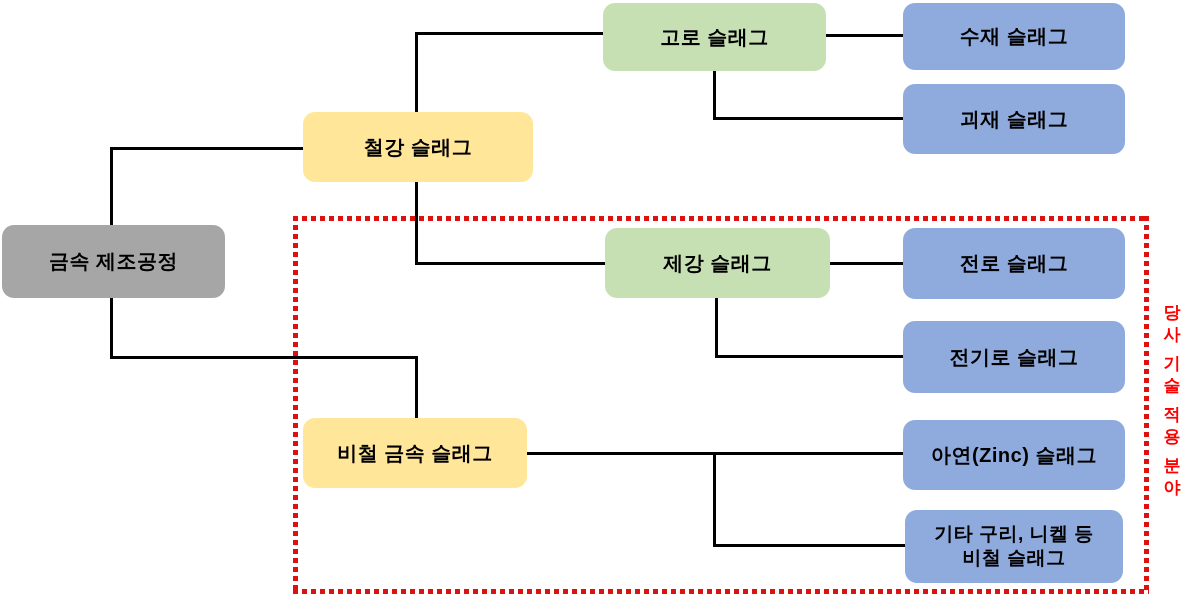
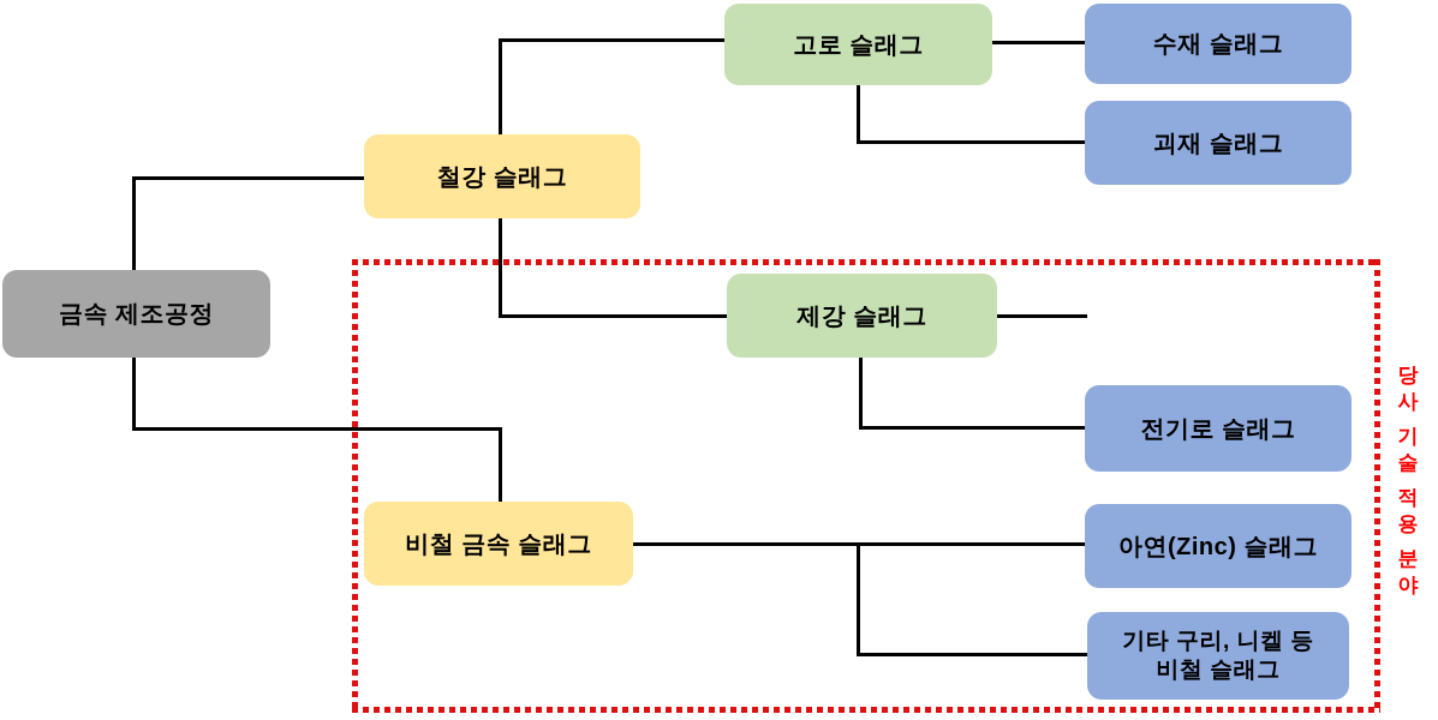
  금속 제조공정
  철강 슬래그
  비철 금속 슬래그
  고로 슬래그
  제강 슬래그
  수재 슬래그
  괴재 슬래그
- 전로 슬래그
  전기로 슬래그
  아연(Zinc) 슬래그
  기타 구리, 니켈 등
  비철 슬래그
  당
  사
  기
  술
  적
  용
  분
  야
